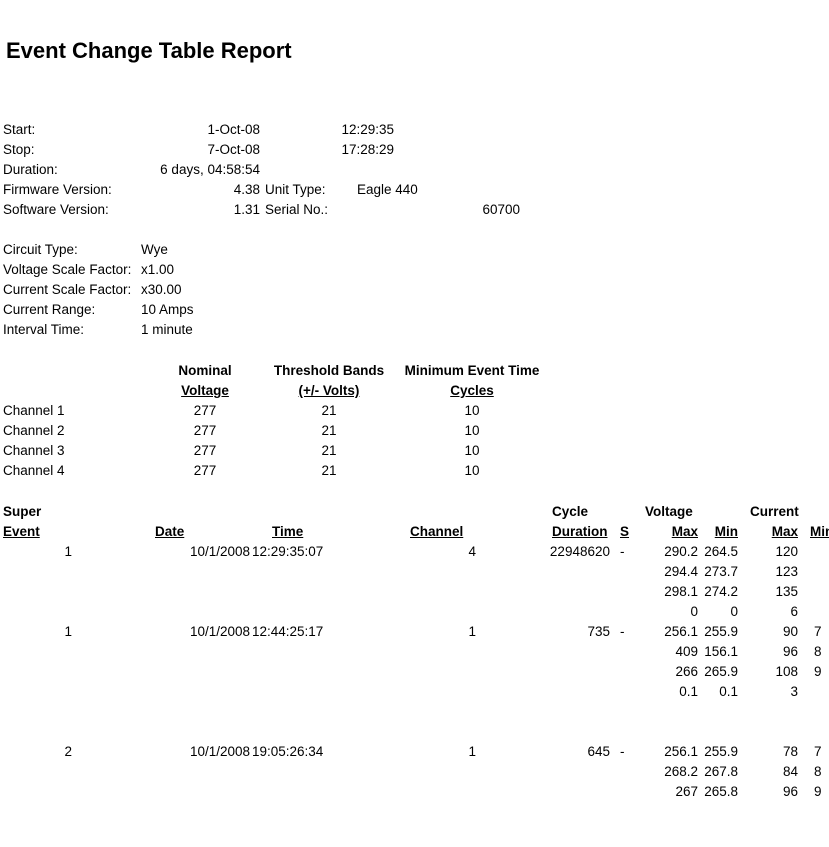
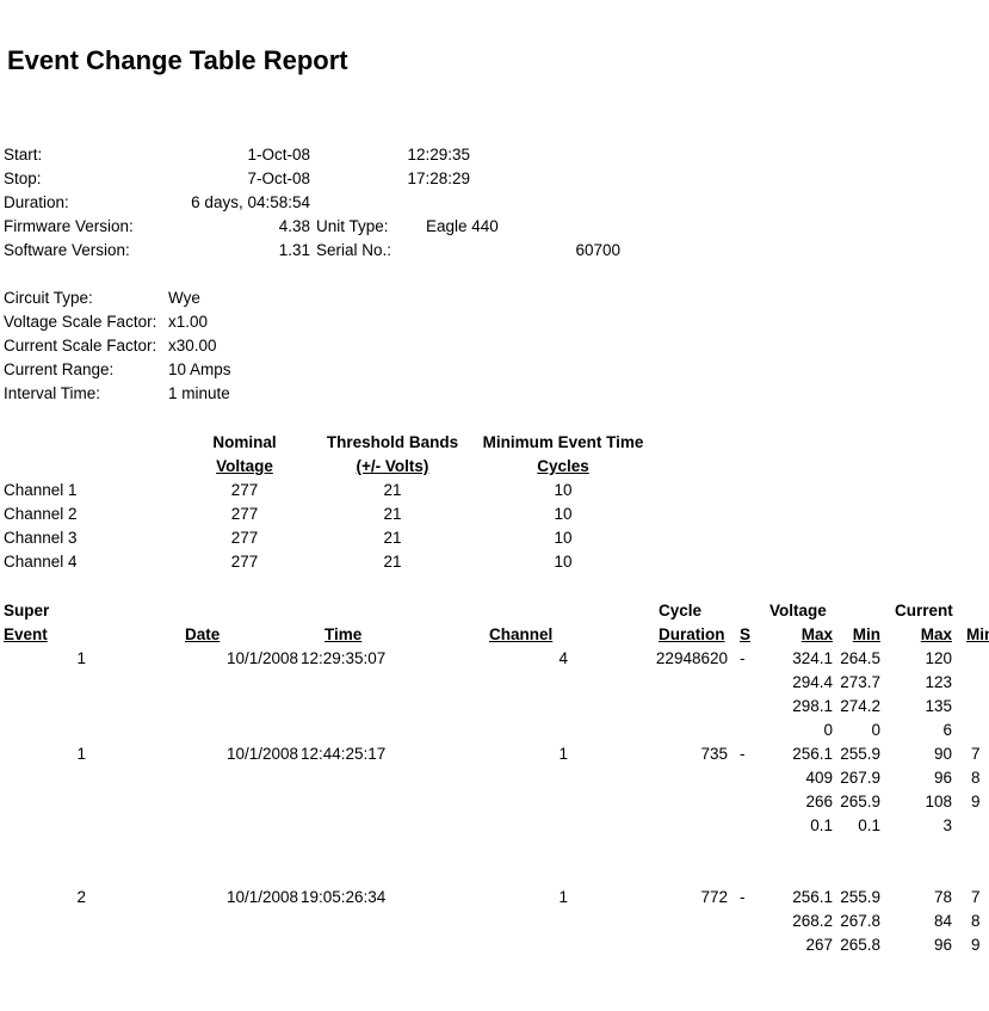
  Event Change Table Report
  Start:
  1-Oct-08
  12:29:35
  Stop:
  7-Oct-08
  17:28:29
  Duration:
  6 days, 04:58:54
  Firmware Version:
  4.38
  Unit Type:
  Eagle 440
  Software Version:
  1.31
  Serial No.:
  60700
  Circuit Type:
  Wye
  Voltage Scale Factor:
  x1.00
  Current Scale Factor:
  x30.00
  Current Range:
  10 Amps
  Interval Time:
  1 minute
  Nominal
  Threshold Bands
  Minimum Event Time
  Voltage
  (+/- Volts)
  Cycles
  Channel 1
  277
  21
  10
  Channel 2
  277
  21
  10
  Channel 3
  277
  21
  10
  Channel 4
  277
  21
  10
  Super
  Cycle
  Voltage
  Current
  Event
  Date
  Time
  Channel
  Duration
  S
  Max
  Min
  Max
  1
  10/1/2008
  12:29:35:07
  4
  22948620
  -
- 290.2
+ 324.1
  264.5
  120
  294.4
  273.7
  123
  298.1
  274.2
  135
  0
  0
  6
  1
  10/1/2008
  12:44:25:17
  1
  735
  -
  256.1
  255.9
  90
  7
  409
- 156.1
+ 267.9
  96
  8
  266
  265.9
  108
  9
  0.1
  0.1
  3
  2
  10/1/2008
  19:05:26:34
  1
- 645
+ 772
  -
  256.1
  255.9
  78
  7
  268.2
  267.8
  84
  8
  267
  265.8
  96
  9
